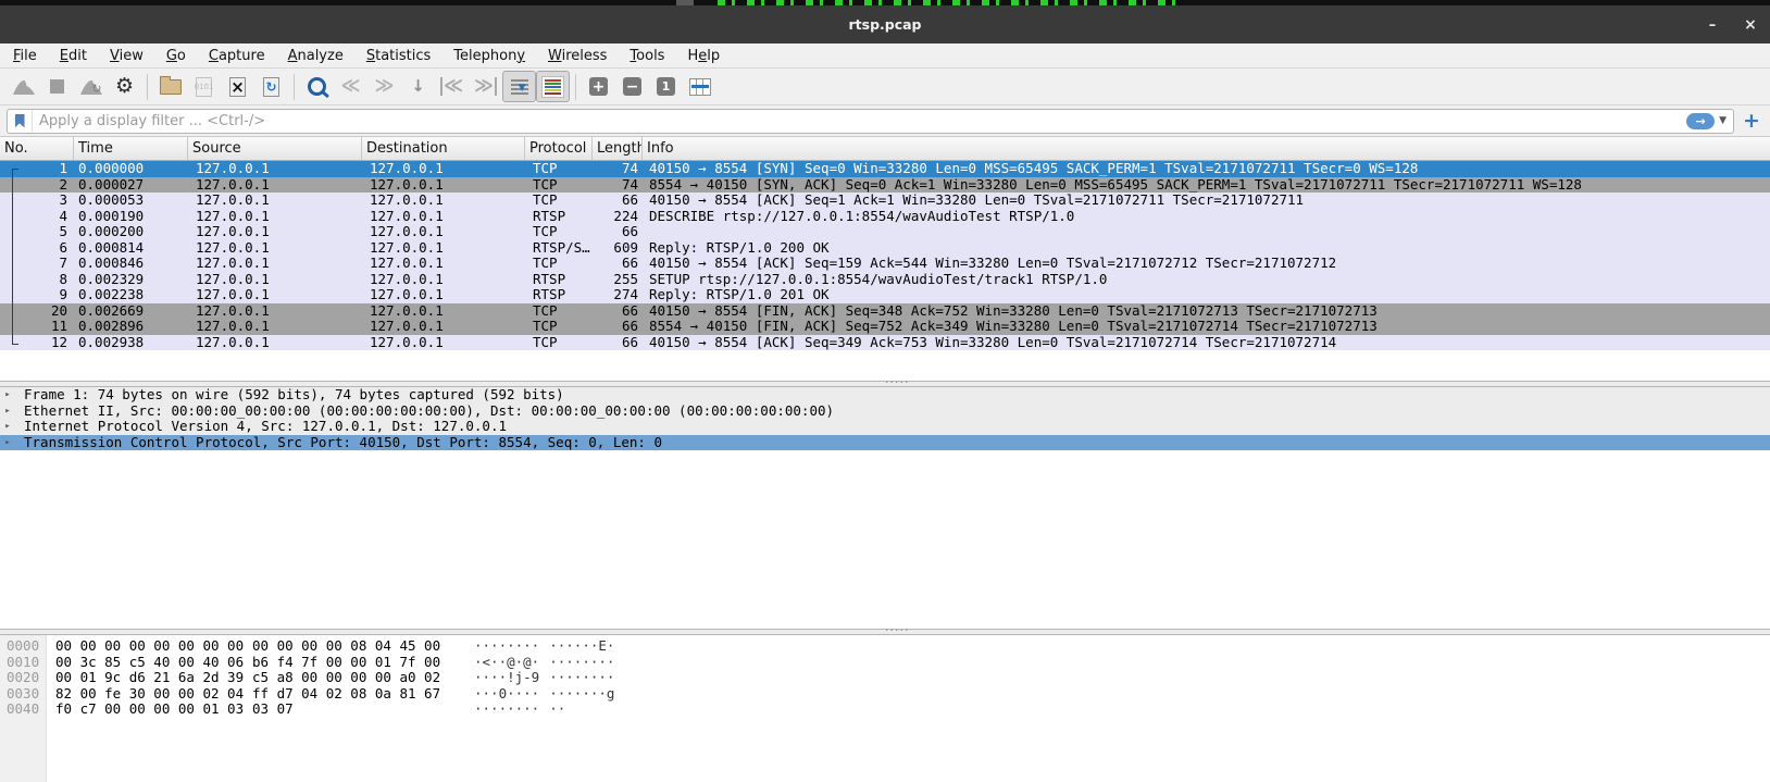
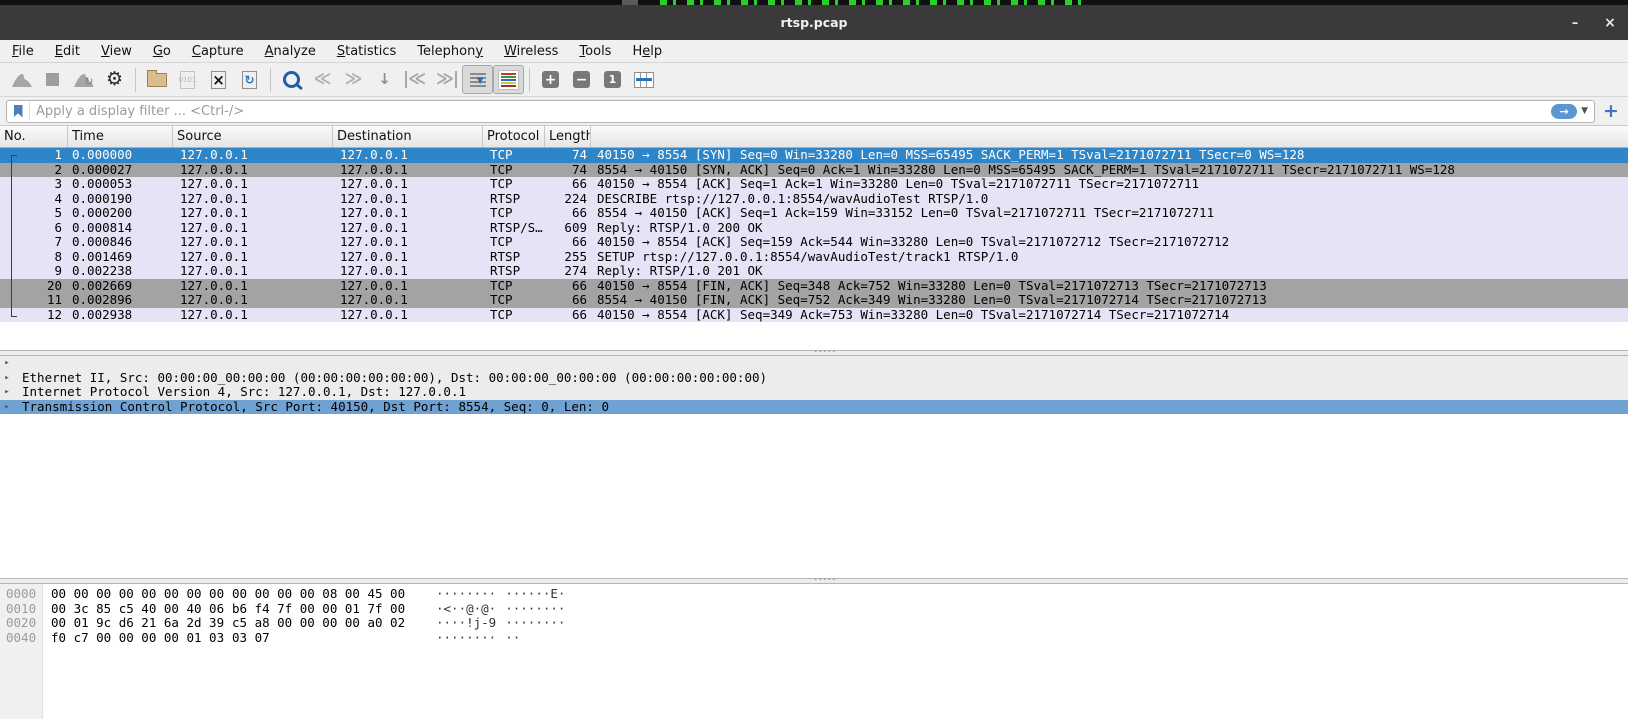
  rtsp.pcap
  –
  ×
  File
  Edit
  View
  Go
  Capture
  Analyze
  Statistics
  Telephony
  Wireless
  Tools
  Help
  ↻
  ⚙
  0101
  ×
  ↻
  ≪
  ≫
  ↓
  ≪
  ≫
  ▼
  +
  −
  1
  Apply a display filter ... <Ctrl-/>
  →
  ▼
  +
  No.
  Time
  Source
  Destination
  Protocol
  Length
- Info
  1
  0.000000
  127.0.0.1
  127.0.0.1
  TCP
  74
  40150 → 8554 [SYN] Seq=0 Win=33280 Len=0 MSS=65495 SACK_PERM=1 TSval=2171072711 TSecr=0 WS=128
  2
  0.000027
  127.0.0.1
  127.0.0.1
  TCP
  74
  8554 → 40150 [SYN, ACK] Seq=0 Ack=1 Win=33280 Len=0 MSS=65495 SACK_PERM=1 TSval=2171072711 TSecr=2171072711 WS=128
  3
  0.000053
  127.0.0.1
  127.0.0.1
  TCP
  66
  40150 → 8554 [ACK] Seq=1 Ack=1 Win=33280 Len=0 TSval=2171072711 TSecr=2171072711
  4
  0.000190
  127.0.0.1
  127.0.0.1
  RTSP
  224
  DESCRIBE rtsp://127.0.0.1:8554/wavAudioTest RTSP/1.0
  5
  0.000200
  127.0.0.1
  127.0.0.1
  TCP
  66
+ 8554 → 40150 [ACK] Seq=1 Ack=159 Win=33152 Len=0 TSval=2171072711 TSecr=2171072711
  6
  0.000814
  127.0.0.1
  127.0.0.1
  RTSP/S…
  609
  Reply: RTSP/1.0 200 OK
  7
  0.000846
  127.0.0.1
  127.0.0.1
  TCP
  66
  40150 → 8554 [ACK] Seq=159 Ack=544 Win=33280 Len=0 TSval=2171072712 TSecr=2171072712
  8
- 0.002329
+ 0.001469
  127.0.0.1
  127.0.0.1
  RTSP
  255
  SETUP rtsp://127.0.0.1:8554/wavAudioTest/track1 RTSP/1.0
  9
  0.002238
  127.0.0.1
  127.0.0.1
  RTSP
  274
  Reply: RTSP/1.0 201 OK
  20
  0.002669
  127.0.0.1
  127.0.0.1
  TCP
  66
  40150 → 8554 [FIN, ACK] Seq=348 Ack=752 Win=33280 Len=0 TSval=2171072713 TSecr=2171072713
  11
  0.002896
  127.0.0.1
  127.0.0.1
  TCP
  66
  8554 → 40150 [FIN, ACK] Seq=752 Ack=349 Win=33280 Len=0 TSval=2171072714 TSecr=2171072713
  12
  0.002938
  127.0.0.1
  127.0.0.1
  TCP
  66
  40150 → 8554 [ACK] Seq=349 Ack=753 Win=33280 Len=0 TSval=2171072714 TSecr=2171072714
  ▸
- Frame 1: 74 bytes on wire (592 bits), 74 bytes captured (592 bits)
  ▸
  Ethernet II, Src: 00:00:00_00:00:00 (00:00:00:00:00:00), Dst: 00:00:00_00:00:00 (00:00:00:00:00:00)
  ▸
  Internet Protocol Version 4, Src: 127.0.0.1, Dst: 127.0.0.1
  ▸
  Transmission Control Protocol, Src Port: 40150, Dst Port: 8554, Seq: 0, Len: 0
  0000
  00 00 00 00 00 00 00 00
- 00 00 00 00 08 04 45 00
+ 00 00 00 00 08 00 45 00
  ········
  ······E·
  0010
  00 3c 85 c5 40 00 40 06
  b6 f4 7f 00 00 01 7f 00
  ·<··@·@·
  ········
  0020
  00 01 9c d6 21 6a 2d 39
  c5 a8 00 00 00 00 a0 02
  ····!j-9
  ········
- 0030
- 82 00 fe 30 00 00 02 04
- ff d7 04 02 08 0a 81 67
- ···0····
- ·······g
  0040
  f0 c7 00 00 00 00 01 03
  03 07
  ········
  ··
